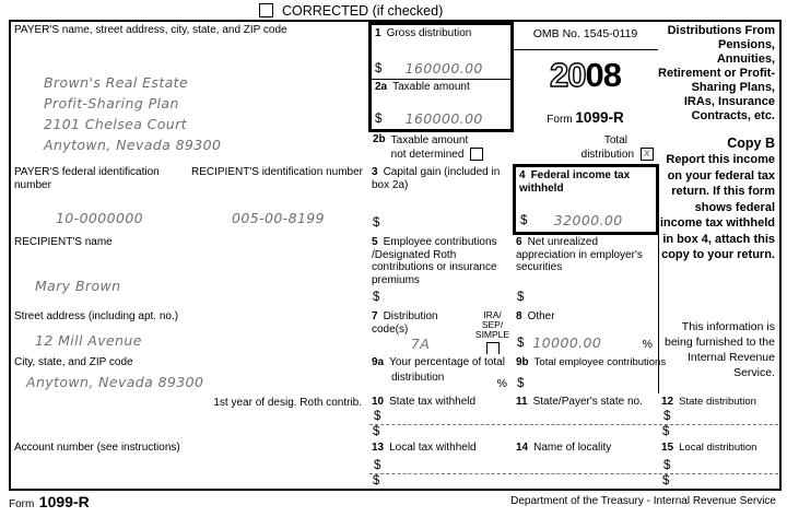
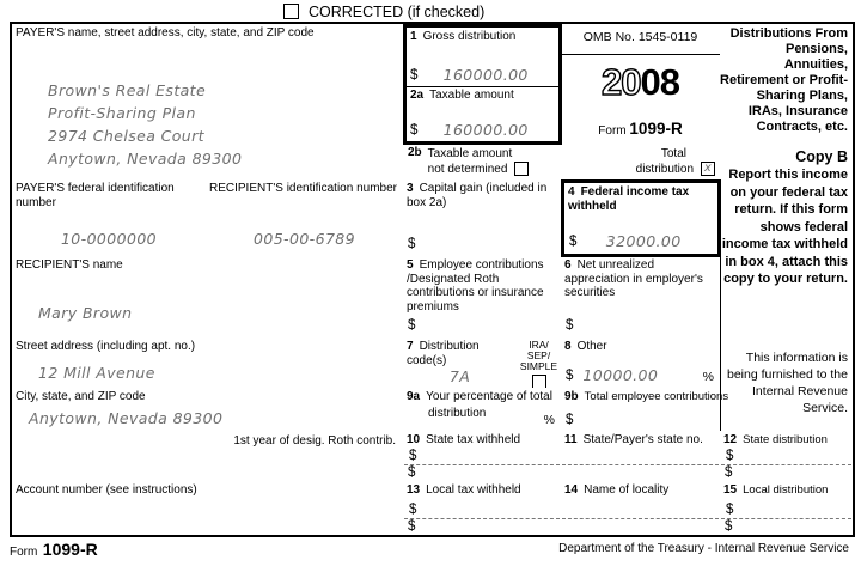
  CORRECTED (if checked)
  PAYER'S name, street address, city, state, and ZIP code
  Brown's Real Estate
  Profit-Sharing Plan
- 2101 Chelsea Court
+ 2974 Chelsea Court
  Anytown, Nevada 89300
  1 Gross distribution
  $
  160000.00
  2a Taxable amount
  $
  160000.00
  OMB No. 1545-0119
  2008
  Form 1099-R
  Distributions From Pensions, Annuities, Retirement or Profit-Sharing Plans, IRAs, Insurance Contracts, etc.
  2b
  Taxable amount
  not determined
  Total
  distribution x
  Copy B
  Report this income on your federal tax return. If this form shows federal income tax withheld in box 4, attach this copy to your return.
  PAYER'S federal identification number
  10-0000000
  RECIPIENT'S identification number
- 005-00-8199
+ 005-00-6789
  3 Capital gain (included in box 2a)
  $
  4 Federal income tax withheld
  $
  32000.00
  RECIPIENT'S name
  Mary Brown
  5 Employee contributions /Designated Roth contributions or insurance premiums
  $
  6 Net unrealized appreciation in employer's securities
  $
  This information is being furnished to the Internal Revenue Service.
  Street address (including apt. no.)
  12 Mill Avenue
  7 Distribution code(s)
  7A
  IRA/
  SEP/
  SIMPLE
  8 Other
  $
  10000.00
  %
  City, state, and ZIP code
  Anytown, Nevada 89300
  9a Your percentage of total
  distribution
  %
  9b Total employee contributions
  $
  1st year of desig. Roth contrib.
  10 State tax withheld
  $
  $
  11 State/Payer's state no.
  12 State distribution
  $
  $
  Account number (see instructions)
  13 Local tax withheld
  $
  $
  14 Name of locality
  15 Local distribution
  $
  $
  Form 1099-R
  Department of the Treasury - Internal Revenue Service
